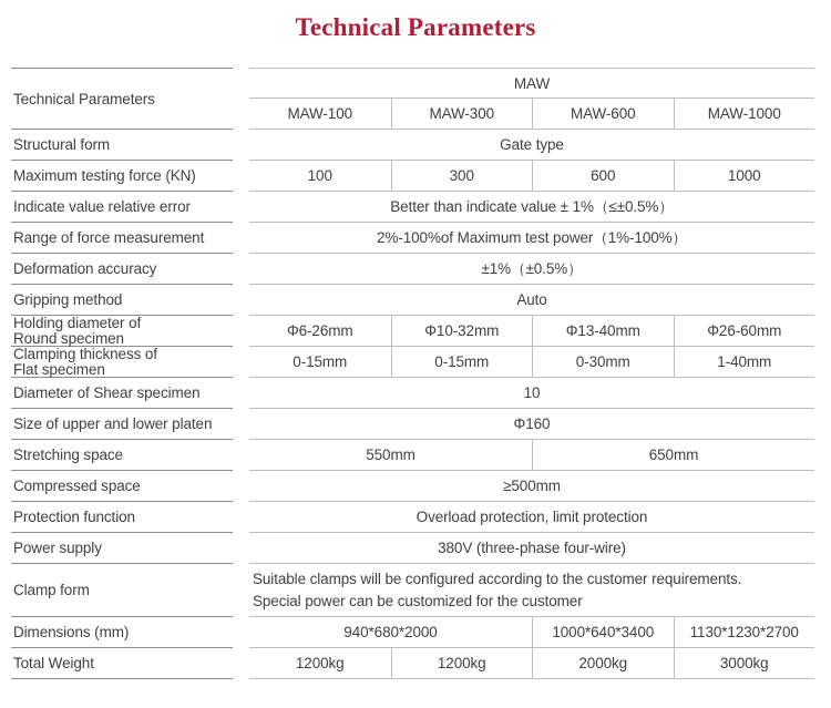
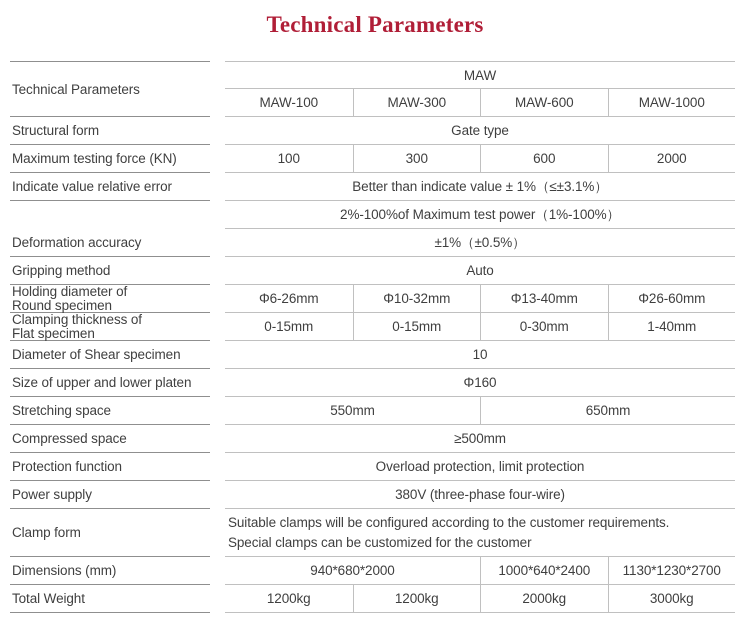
  Technical Parameters
  Technical Parameters
  MAW
  MAW-100
  MAW-300
  MAW-600
  MAW-1000
  Structural form
  Gate type
  Maximum testing force (KN)
  100
  300
  600
- 1000
+ 2000
  Indicate value relative error
- Better than indicate value ± 1%（≤±0.5%）
+ Better than indicate value ± 1%（≤±3.1%）
- Range of force measurement
  2%-100%of Maximum test power（1%-100%）
  Deformation accuracy
  ±1%（±0.5%）
  Gripping method
  Auto
  Holding diameter of
  Round specimen
  Φ6-26mm
  Φ10-32mm
  Φ13-40mm
  Φ26-60mm
  Clamping thickness of
  Flat specimen
  0-15mm
  0-15mm
  0-30mm
  1-40mm
  Diameter of Shear specimen
  10
  Size of upper and lower platen
  Φ160
  Stretching space
  550mm
  650mm
  Compressed space
  ≥500mm
  Protection function
  Overload protection, limit protection
  Power supply
  380V (three-phase four-wire)
  Clamp form
  Suitable clamps will be configured according to the customer requirements.
- Special power can be customized for the customer
+ Special clamps can be customized for the customer
  Dimensions (mm)
  940*680*2000
- 1000*640*3400
+ 1000*640*2400
  1130*1230*2700
  Total Weight
  1200kg
  1200kg
  2000kg
  3000kg
